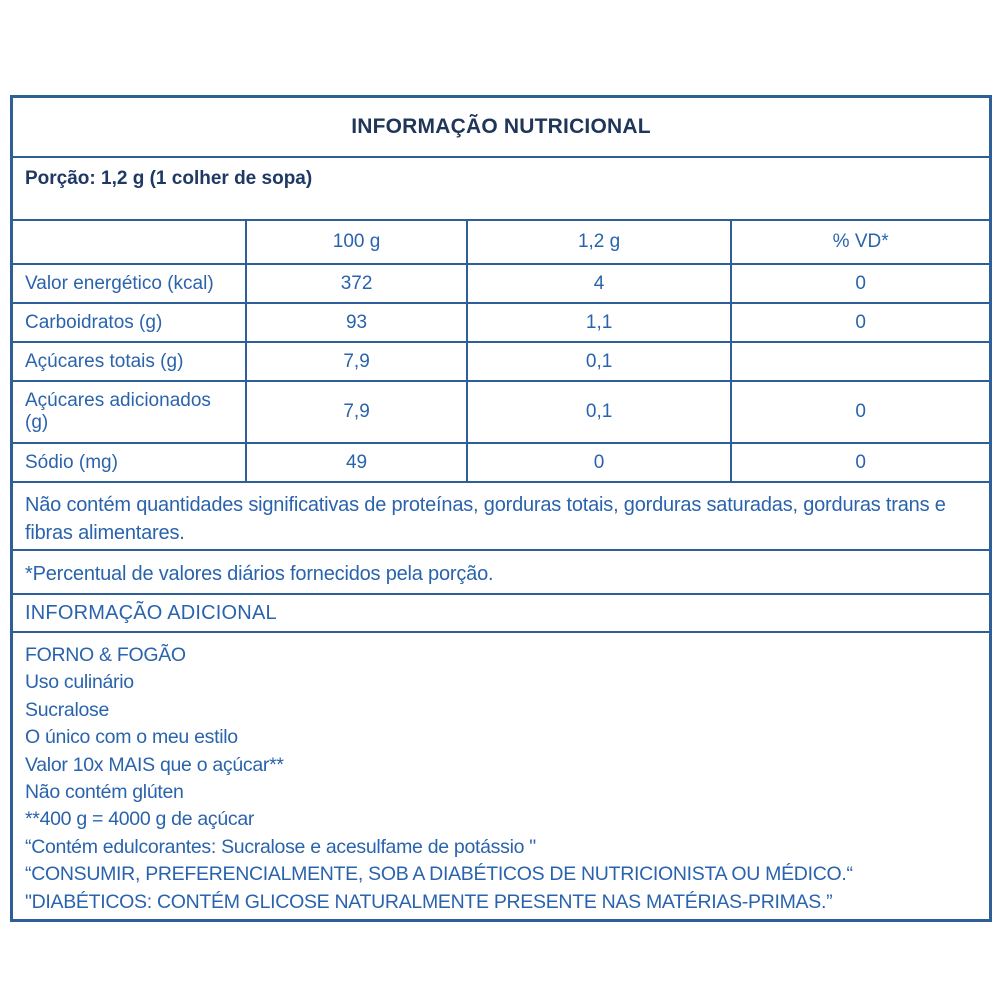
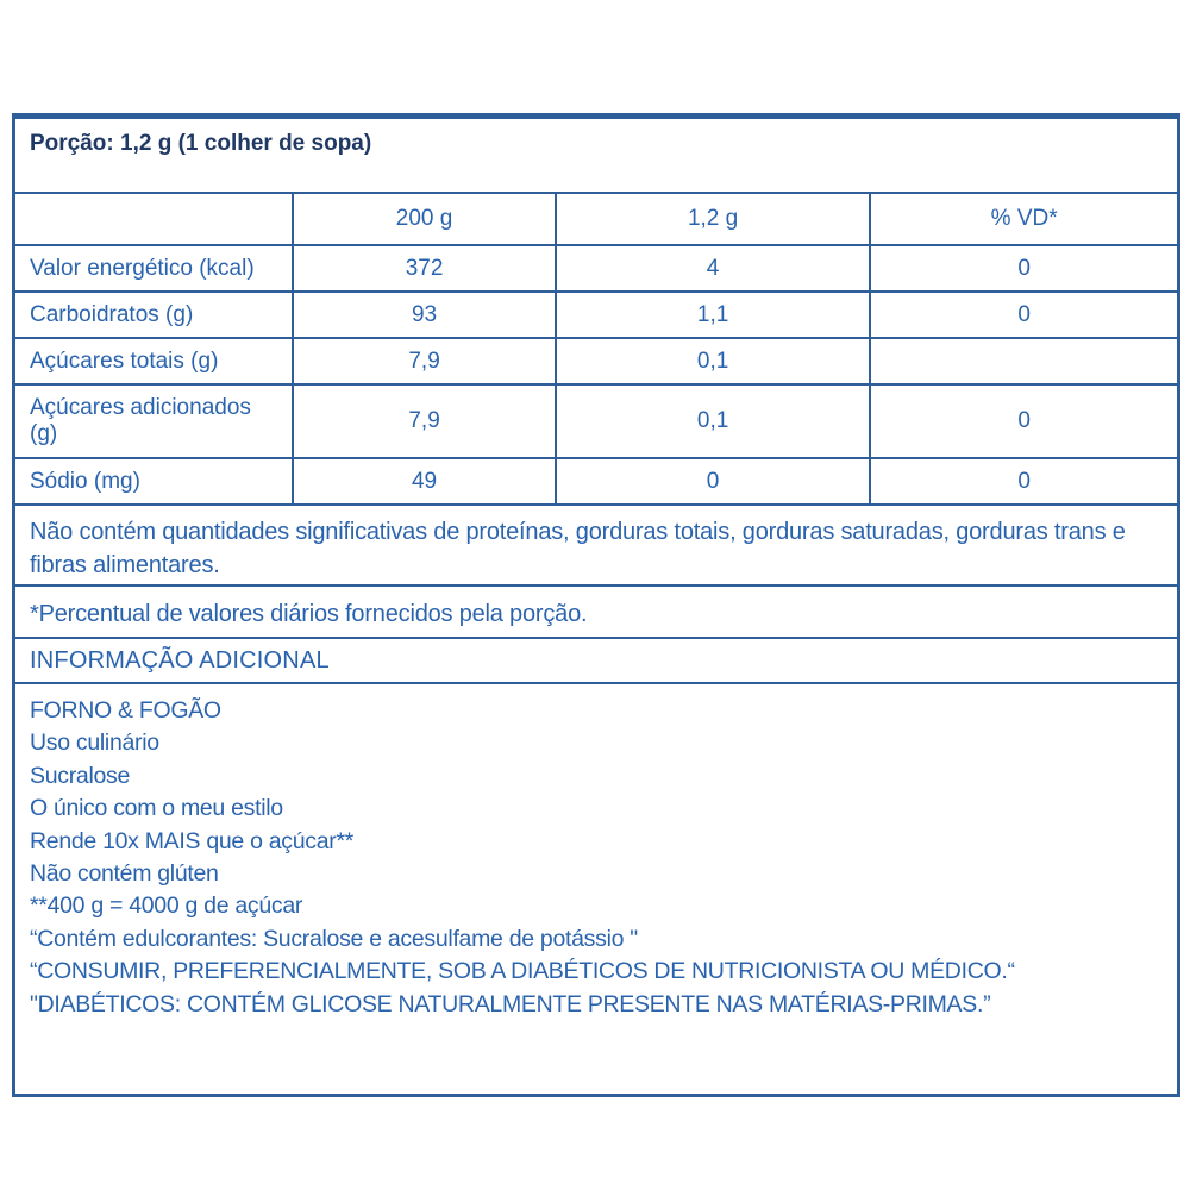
- INFORMAÇÃO NUTRICIONAL
  Porção: 1,2 g (1 colher de sopa)
- 100 g
+ 200 g
  1,2 g
  % VD*
  Valor energético (kcal)
  372
  4
  0
  Carboidratos (g)
  93
  1,1
  0
  Açúcares totais (g)
  7,9
  0,1
  Açúcares adicionados (g)
  7,9
  0,1
  0
  Sódio (mg)
  49
  0
  0
  Não contém quantidades significativas de proteínas, gorduras totais, gorduras saturadas, gorduras trans e fibras alimentares.
  *Percentual de valores diários fornecidos pela porção.
  INFORMAÇÃO ADICIONAL
  FORNO & FOGÃO
  Uso culinário
  Sucralose
  O único com o meu estilo
- Valor 10x MAIS que o açúcar**
+ Rende 10x MAIS que o açúcar**
  Não contém glúten
  **400 g = 4000 g de açúcar
  “Contém edulcorantes: Sucralose e acesulfame de potássio "
  “CONSUMIR, PREFERENCIALMENTE, SOB A DIABÉTICOS DE NUTRICIONISTA OU MÉDICO.“
  "DIABÉTICOS: CONTÉM GLICOSE NATURALMENTE PRESENTE NAS MATÉRIAS-PRIMAS.”
